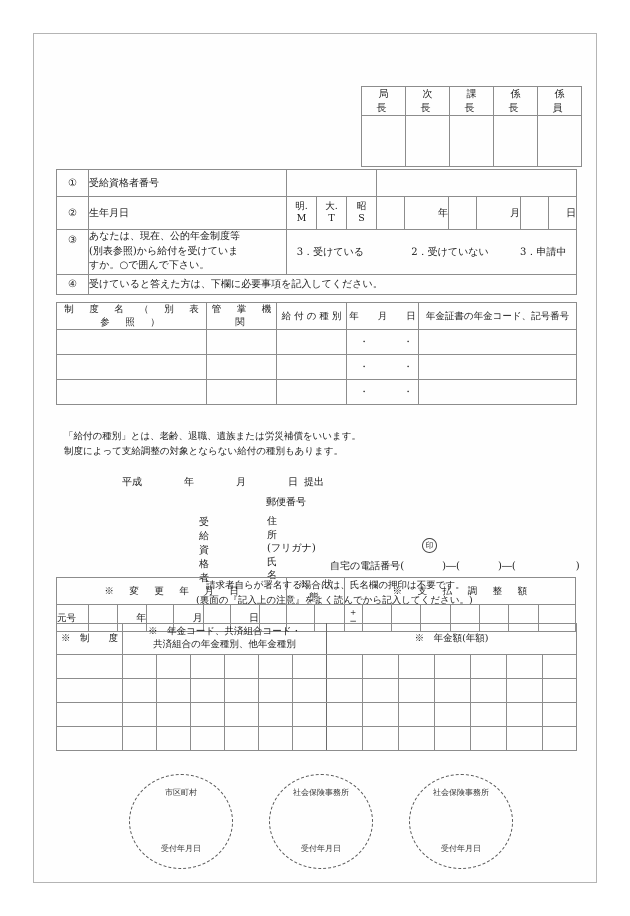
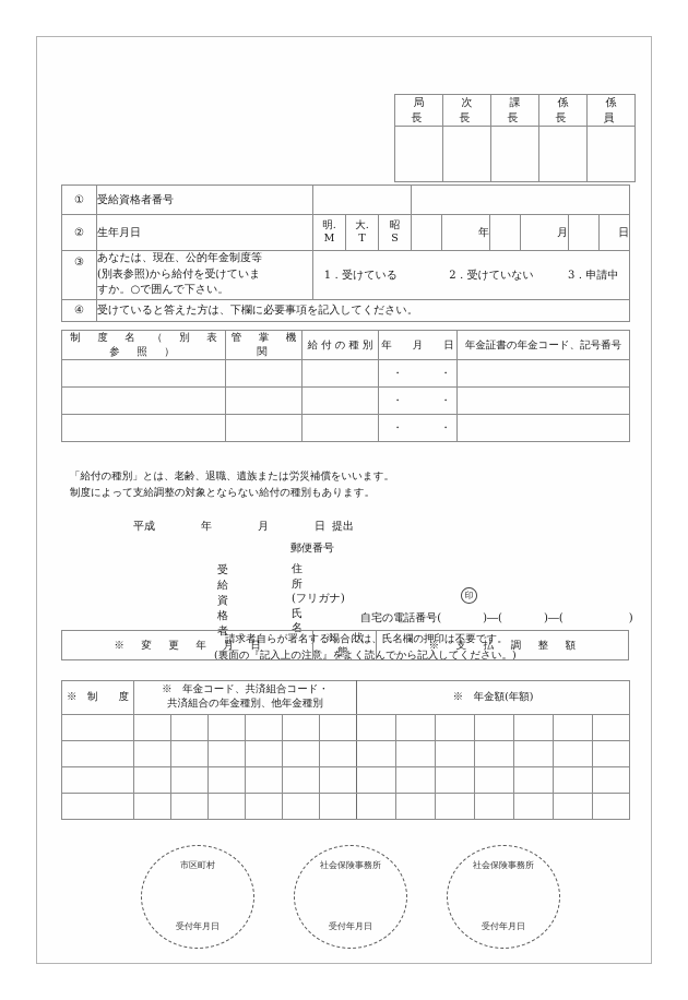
  局 長	次 長	課 長	係 長	係 員
  ①	受給資格者番号
  ②	生年月日	明. M	大. T	昭 S		年		月		日
- ③	あなたは、現在、公的年金制度等 (別表参照)から給付を受けていま すか。○で囲んで下さい。	3．受けている 2．受けていない 3．申請中
+ ③	あなたは、現在、公的年金制度等 (別表参照)から給付を受けていま すか。○で囲んで下さい。	1．受けている 2．受けていない 3．申請中
  ④	受けていると答えた方は、下欄に必要事項を記入してください。
  制 度 名 （ 別 表 参 照 ）	管 掌 機 関	給 付 の 種 別	年 月 日	年金証書の年金コード、記号番号
  			・ ・
  			・ ・
  			・ ・
  「給付の種別」とは、老齢、退職、遺族または労災補償をいいます。
  制度によって支給調整の対象とならない給付の種別もあります。
  平成 年 月 日 提出
  郵便番号
  受給資格者
  住 所
  (フリガナ)
  氏 名
  印
  自宅の電話番号( )―( )―( )
  請求者自らが署名する場合には、氏名欄の押印は不要です。
  (裏面の『記入上の注意』をよく読んでから記入してください。)
  ※ 変 更 年 月 日	※ 状 態	※ 支 払 調 整 額
- 元号		年		月		日				＋ −
  ※ 制 度	※ 年金コード、共済組合コード・ 共済組合の年金種別、他年金種別	※ 年金額(年額)
  市区町村
  受付年月日
  社会保険事務所
  受付年月日
  社会保険事務所
  受付年月日
